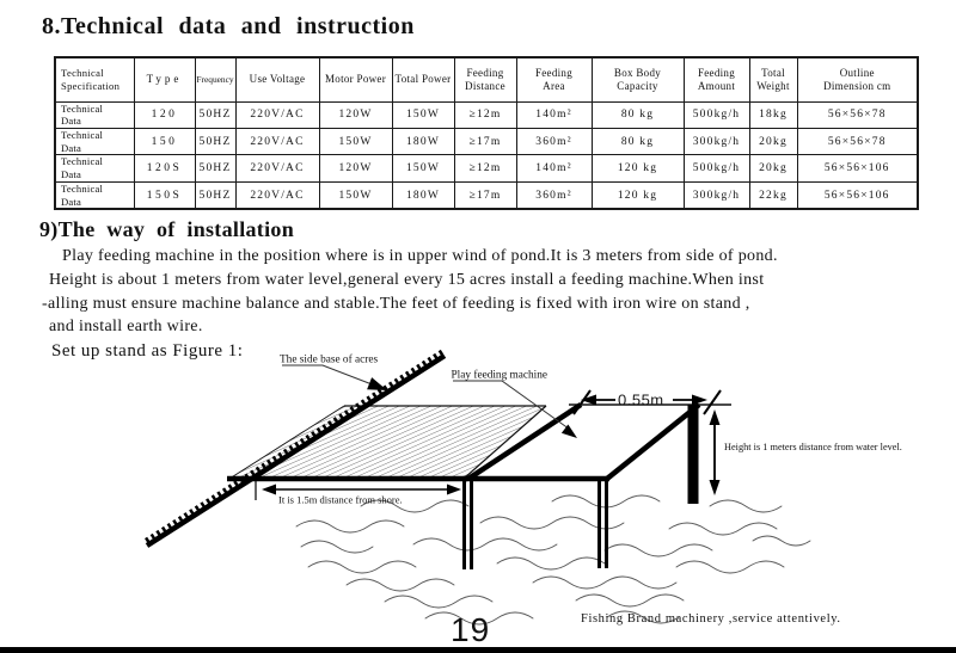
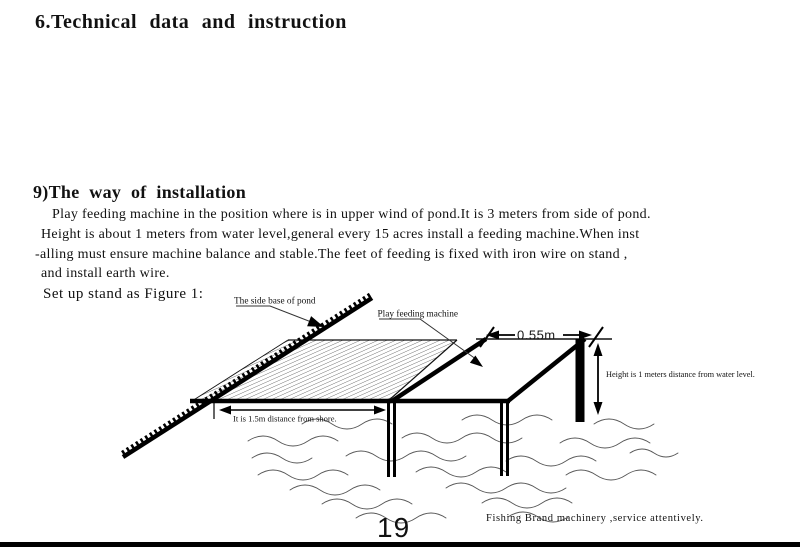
- 8.Technical data and instruction
+ 6.Technical data and instruction
- Technical Specification	Type	Frequency	Use Voltage	Motor Power	Total Power	Feeding Distance	Feeding Area	Box Body Capacity	Feeding Amount	Total Weight	Outline Dimension cm
- Technical Data	120	50HZ	220V/AC	120W	150W	≥12m	140m²	80 kg	500kg/h	18kg	56×56×78
- Technical Data	150	50HZ	220V/AC	150W	180W	≥17m	360m²	80 kg	300kg/h	20kg	56×56×78
- Technical Data	120S	50HZ	220V/AC	120W	150W	≥12m	140m²	120 kg	500kg/h	20kg	56×56×106
- Technical Data	150S	50HZ	220V/AC	150W	180W	≥17m	360m²	120 kg	300kg/h	22kg	56×56×106
  9)The way of installation
  Play feeding machine in the position where is in upper wind of pond.It is 3 meters from side of pond.
  Height is about 1 meters from water level,general every 15 acres install a feeding machine.When inst
  -alling must ensure machine balance and stable.The feet of feeding is fixed with iron wire on stand ,
  and install earth wire.
  Set up stand as Figure 1:
  0.55m
  Height is 1 meters distance from water level.
  It is 1.5m distance from shore.
- The side base of acres
+ The side base of pond
  Play feeding machine
  19
  Fishing Brand machinery ,service attentively.
